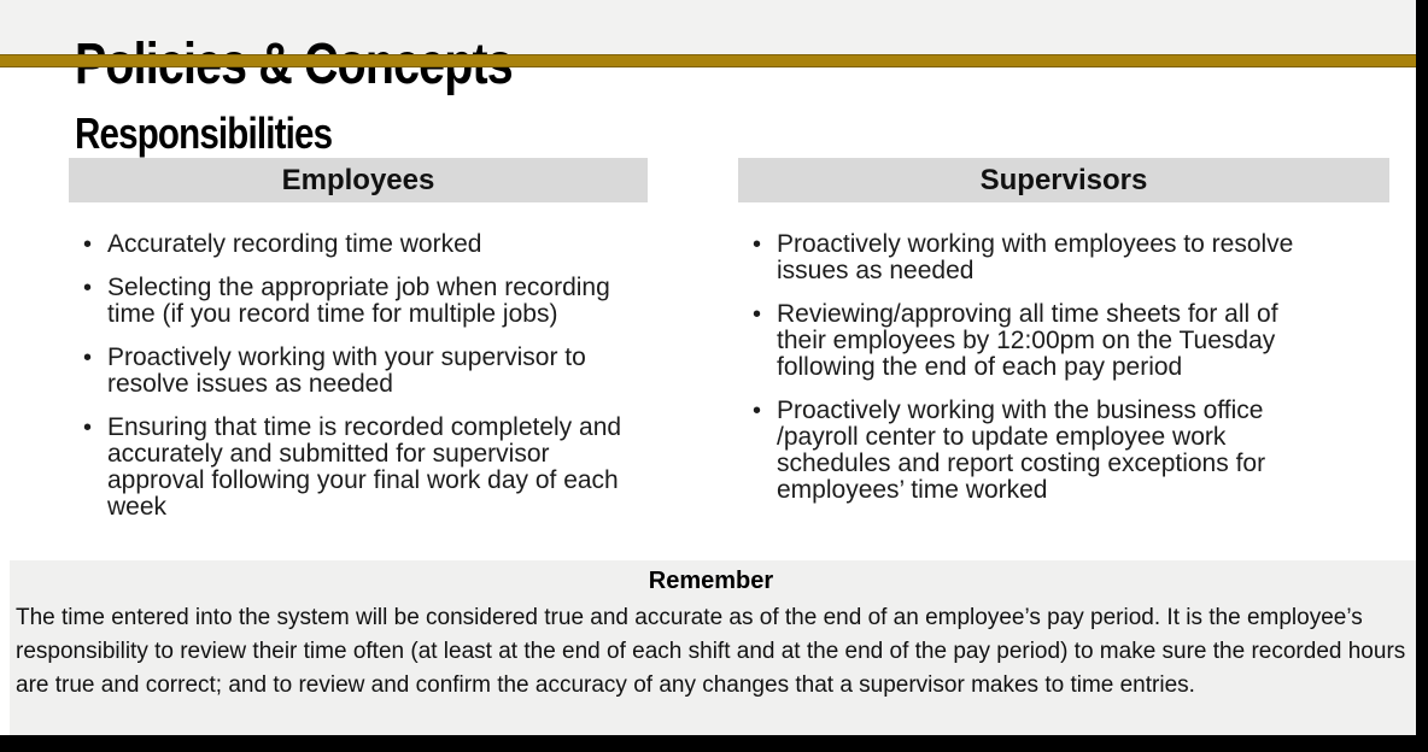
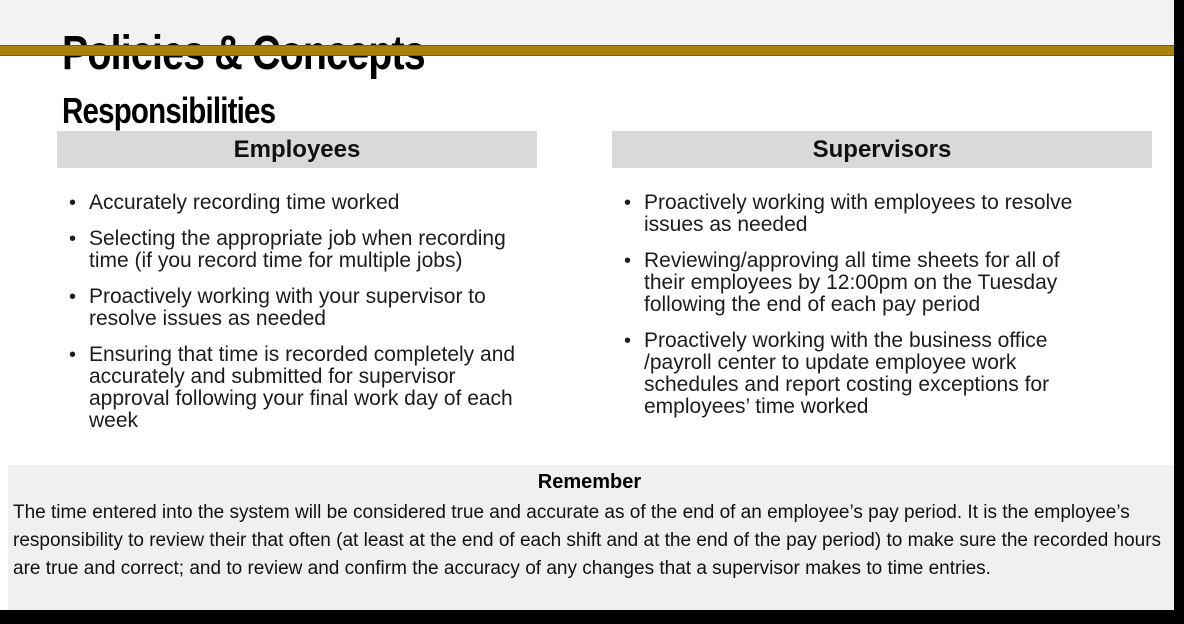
  Responsibilities
  Employees
  Supervisors
  Accurately recording time worked
  Selecting the appropriate job when recording
  time (if you record time for multiple jobs)
  Proactively working with your supervisor to
  resolve issues as needed
  Ensuring that time is recorded completely and
  accurately and submitted for supervisor
  approval following your final work day of each
  week
  Proactively working with employees to resolve
  issues as needed
  Reviewing/approving all time sheets for all of
  their employees by 12:00pm on the Tuesday
  following the end of each pay period
  Proactively working with the business office
  /payroll center to update employee work
  schedules and report costing exceptions for
  employees’ time worked
  Remember
- The time entered into the system will be considered true and accurate as of the end of an employee’s pay period. It is the employee’s responsibility to review their time often (at least at the end of each shift and at the end of the pay period) to make sure the recorded hours are true and correct; and to review and confirm the accuracy of any changes that a supervisor makes to time entries.
+ The time entered into the system will be considered true and accurate as of the end of an employee’s pay period. It is the employee’s responsibility to review their that often (at least at the end of each shift and at the end of the pay period) to make sure the recorded hours are true and correct; and to review and confirm the accuracy of any changes that a supervisor makes to time entries.
